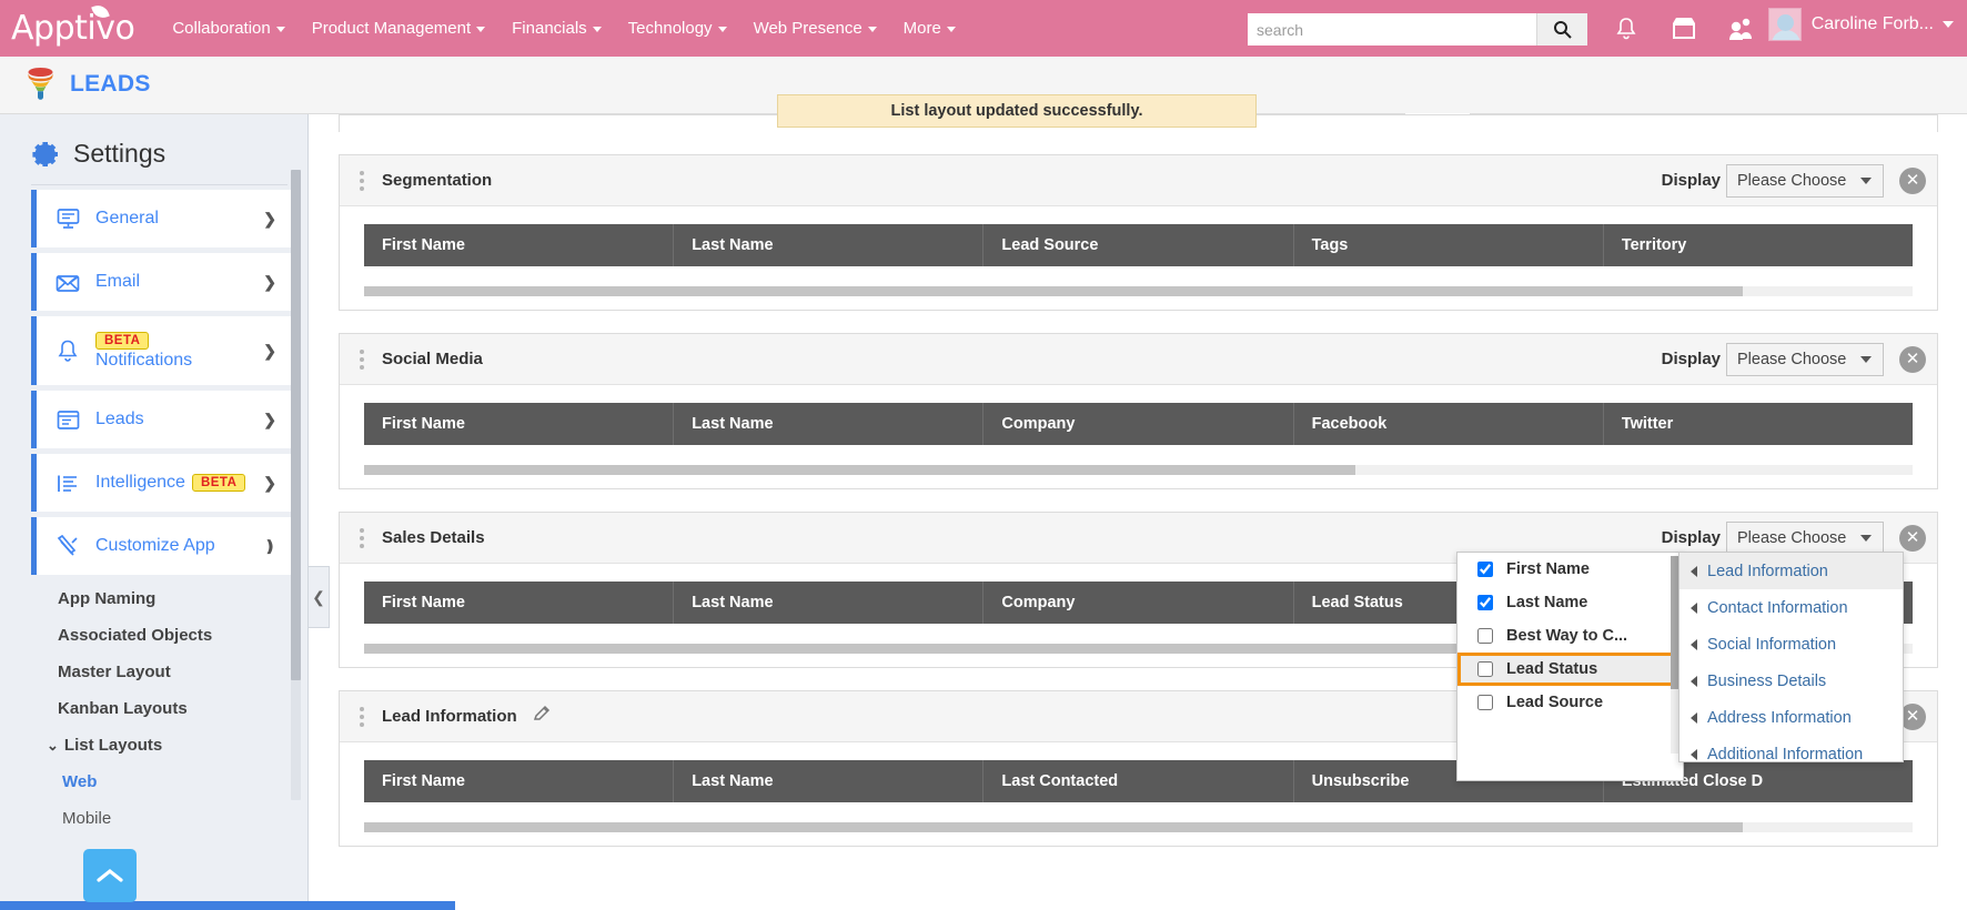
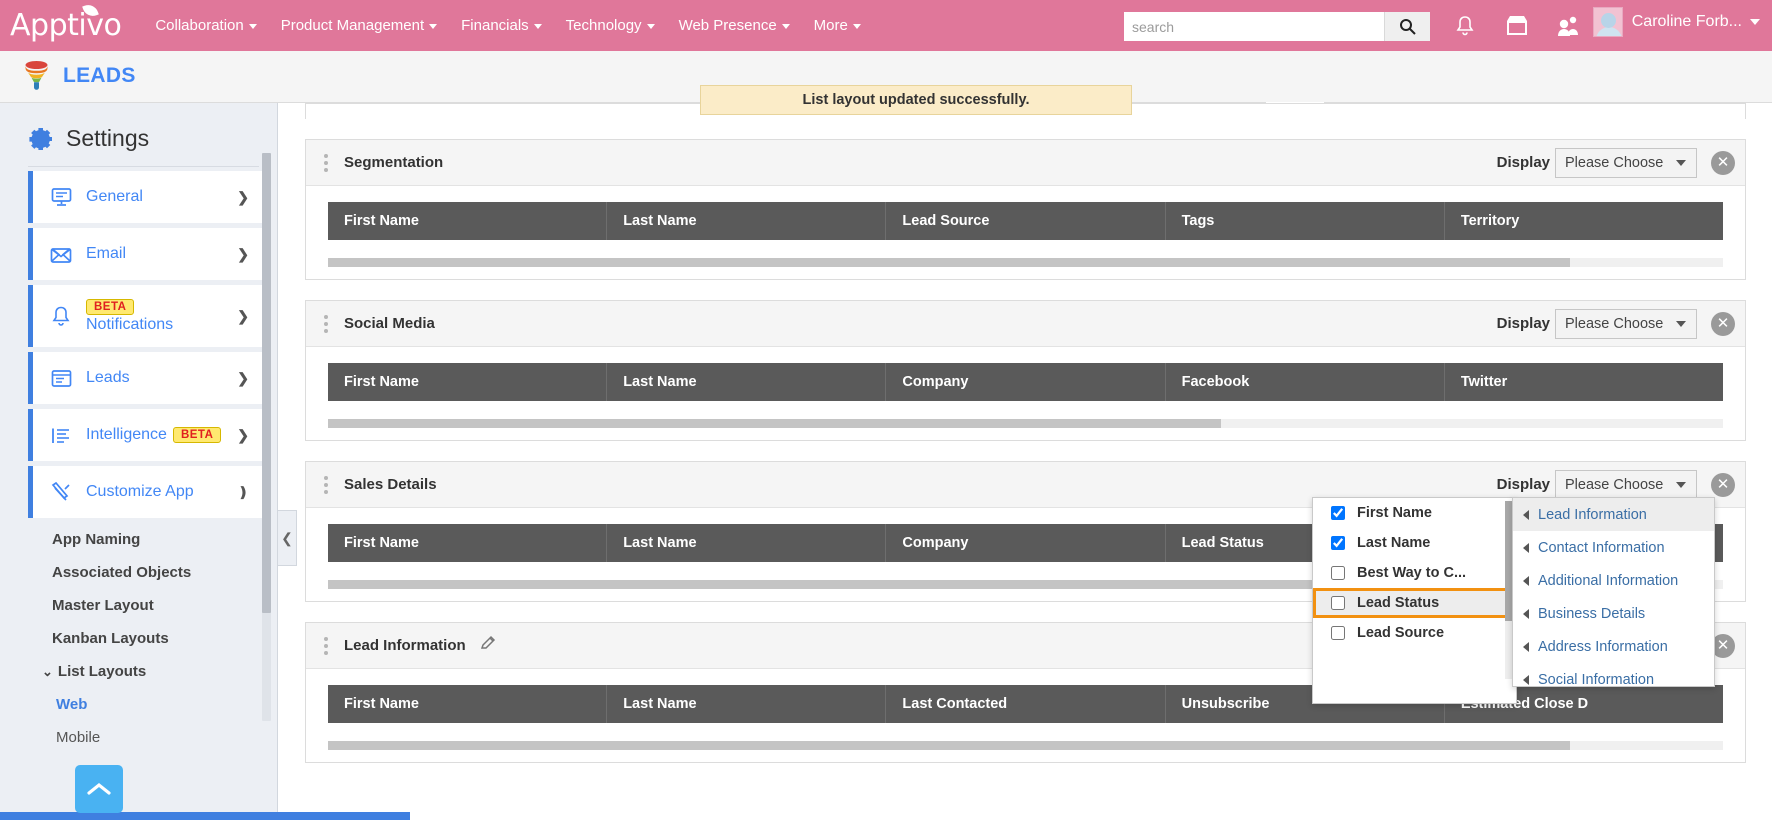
  Apptivo
  Collaboration
  Product Management
  Financials
  Technology
  Web Presence
  More
  search
  Caroline Forb...
  LEADS
  List layout updated successfully.
  Settings
  General
  ❯
  Email
  ❯
  BETA
  Notifications
  ❯
  Leads
  ❯
  Intelligence
  BETA
  ❯
  Customize App
  ❫
  App Naming
  Associated Objects
  Master Layout
  Kanban Layouts
  ⌄
  List Layouts
  Web
  Mobile
  ❮
  Segmentation
  Display
  Please Choose
  ✕
  First Name
  Last Name
  Lead Source
  Tags
  Territory
  Social Media
  Display
  Please Choose
  ✕
  First Name
  Last Name
  Company
  Facebook
  Twitter
  Sales Details
  Display
  Please Choose
  ✕
  First Name
  Last Name
  Company
  Lead Status
  Lead Information
  ✕
  First Name
  Last Name
  Last Contacted
  Unsubscribe
  Estimated Close D
  First Name
  Last Name
  Best Way to C...
  Lead Status
  Lead Source
  Lead Information
  Contact Information
- Social Information
+ Additional Information
  Business Details
  Address Information
- Additional Information
+ Social Information
